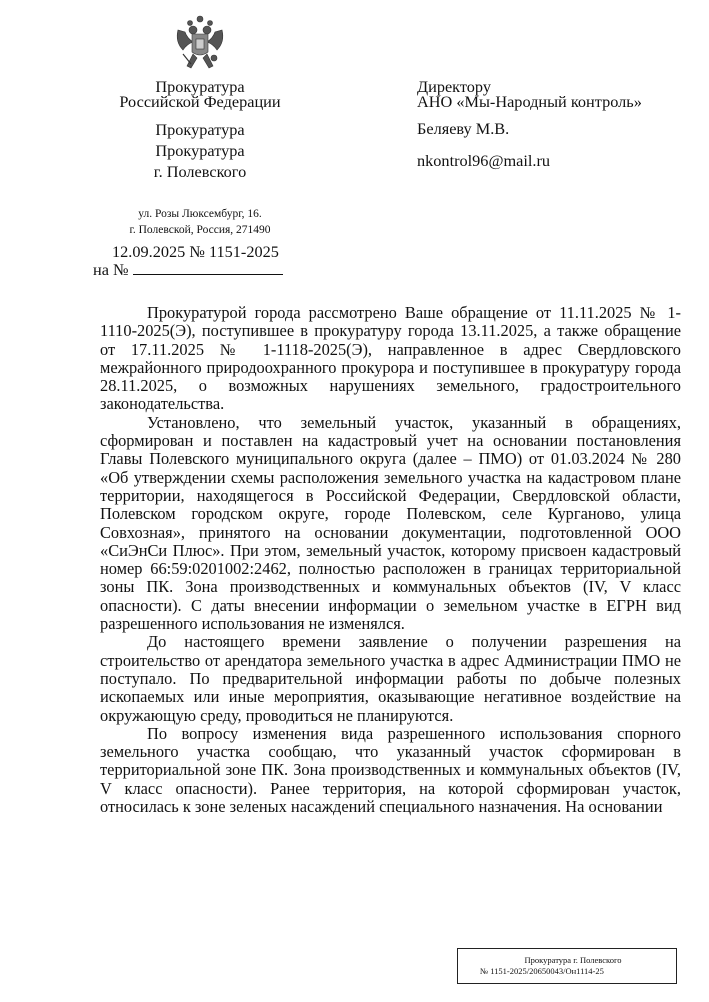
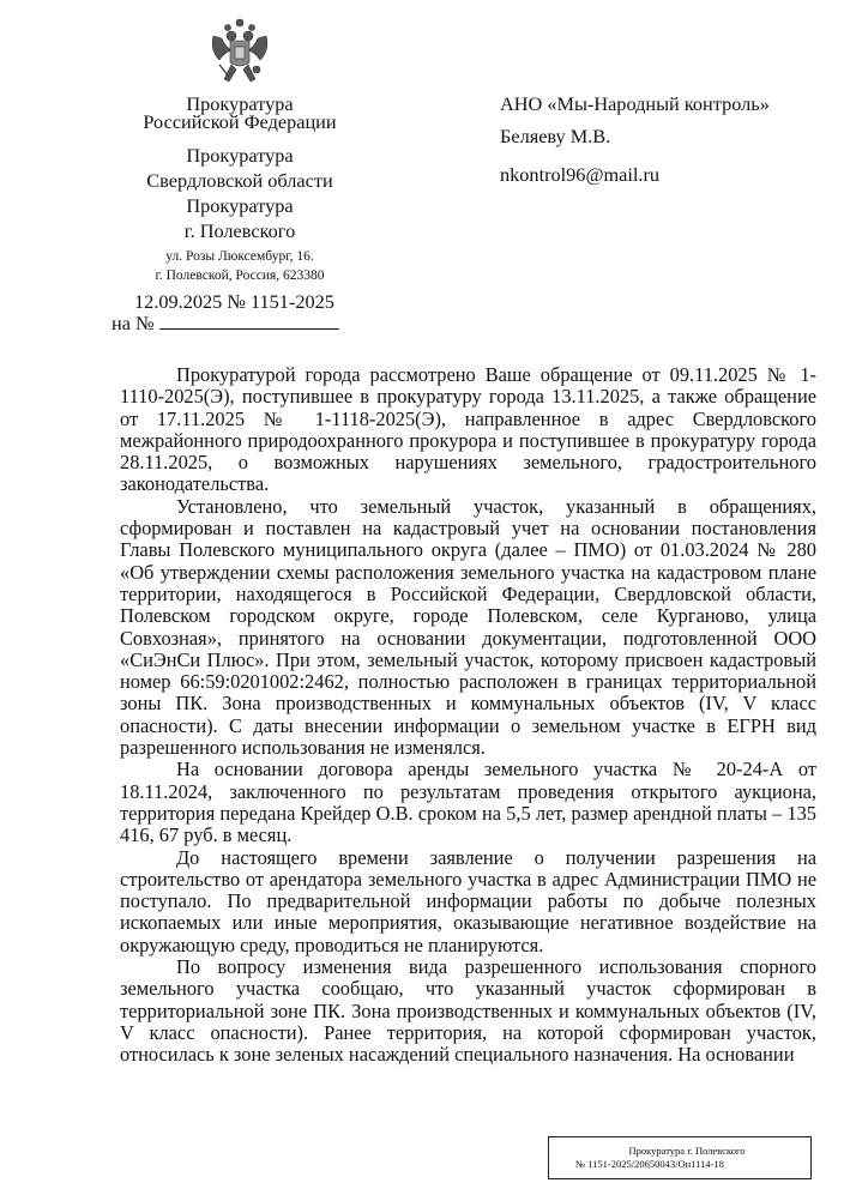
  Прокуратура
  Российской Федерации
  Прокуратура
+ Свердловской области
  Прокуратура
  г. Полевского
  ул. Розы Люксембург, 16.
- г. Полевской, Россия, 271490
+ г. Полевской, Россия, 623380
  12.09.2025 № 1151-2025
  на №
- Директору
  АНО «Мы-Народный контроль»
  Беляеву М.В.
  nkontrol96@mail.ru
- Прокуратурой города рассмотрено Ваше обращение от 11.11.2025 № 1-1110-2025(Э), поступившее в прокуратуру города 13.11.2025, а также обращение от 17.11.2025 № 1-1118-2025(Э), направленное в адрес Свердловского межрайонного природоохранного прокурора и поступившее в прокуратуру города 28.11.2025, о возможных нарушениях земельного, градостроительного законодательства.
+ Прокуратурой города рассмотрено Ваше обращение от 09.11.2025 № 1-1110-2025(Э), поступившее в прокуратуру города 13.11.2025, а также обращение от 17.11.2025 № 1-1118-2025(Э), направленное в адрес Свердловского межрайонного природоохранного прокурора и поступившее в прокуратуру города 28.11.2025, о возможных нарушениях земельного, градостроительного законодательства.
  Установлено, что земельный участок, указанный в обращениях, сформирован и поставлен на кадастровый учет на основании постановления Главы Полевского муниципального округа (далее – ПМО) от 01.03.2024 № 280 «Об утверждении схемы расположения земельного участка на кадастровом плане территории, находящегося в Российской Федерации, Свердловской области, Полевском городском округе, городе Полевском, селе Курганово, улица Совхозная», принятого на основании документации, подготовленной ООО «СиЭнСи Плюс». При этом, земельный участок, которому присвоен кадастровый номер 66:59:0201002:2462, полностью расположен в границах территориальной зоны ПК. Зона производственных и коммунальных объектов (IV, V класс опасности). С даты внесении информации о земельном участке в ЕГРН вид разрешенного использования не изменялся.
+ На основании договора аренды земельного участка № 20-24-А от 18.11.2024, заключенного по результатам проведения открытого аукциона, территория передана Крейдер О.В. сроком на 5,5 лет, размер арендной платы – 135 416, 67 руб. в месяц.
  До настоящего времени заявление о получении разрешения на строительство от арендатора земельного участка в адрес Администрации ПМО не поступало. По предварительной информации работы по добыче полезных ископаемых или иные мероприятия, оказывающие негативное воздействие на окружающую среду, проводиться не планируются.
  По вопросу изменения вида разрешенного использования спорного земельного участка сообщаю, что указанный участок сформирован в территориальной зоне ПК. Зона производственных и коммунальных объектов (IV, V класс опасности). Ранее территория, на которой сформирован участок, относилась к зоне зеленых насаждений специального назначения. На основании
  Прокуратура г. Полевского
- № 1151-2025/20650043/Он1114-25
+ № 1151-2025/20650043/Он1114-18
